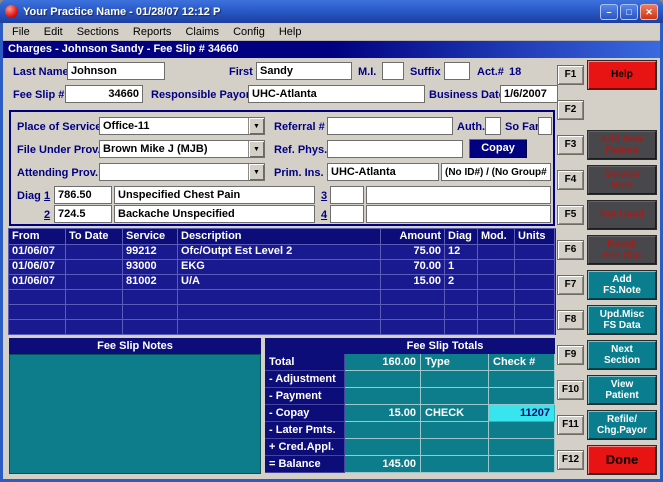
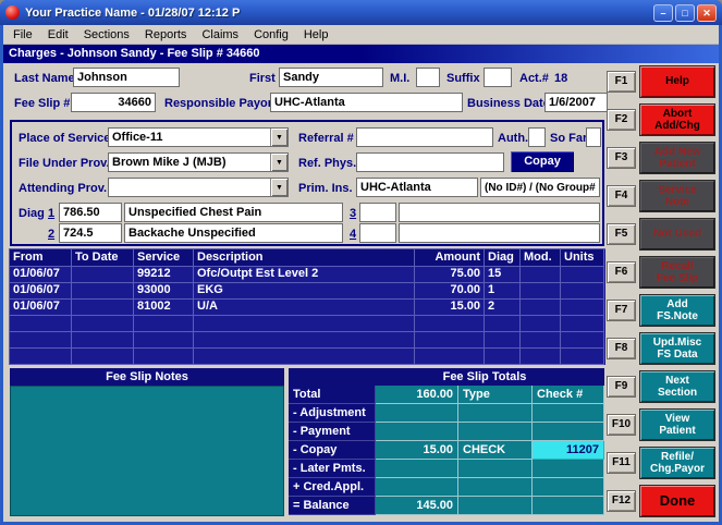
  Your Practice Name - 01/28/07 12:12 P
  –
  □
  ✕
  File
  Edit
  Sections
  Reports
  Claims
  Config
  Help
  Charges - Johnson Sandy - Fee Slip # 34660
  Last Name
  Johnson
  First
  Sandy
  M.I.
  Suffix
  Act.#
  18
  Fee Slip #
  34660
  Responsible Payo
  UHC-Atlanta
  Business Dat
  1/6/2007
  Place of Servic
  Office-11
  Referral #
  Auth.
  So Fa
  File Under Prov
  Brown Mike J (MJB)
  Ref. Phys.
  Copay
  Attending Prov.
  Prim. Ins.
  UHC-Atlanta
  (No ID#) / (No Group#
  Diag
  1
  786.50
  Unspecified Chest Pain
  3
  2
  724.5
  Backache Unspecified
  4
  From
  To Date
  Service
  Description
  Amount
  Diag
  Mod.
  Units
  01/06/07
  99212
  Ofc/Outpt Est Level 2
  75.00
- 12
+ 15
  01/06/07
  93000
  EKG
  70.00
  1
  01/06/07
  81002
  U/A
  15.00
  2
  Fee Slip Notes
  Fee Slip Totals
  Total
  160.00
  Type
  Check #
  - Adjustment
  - Payment
  - Copay
  15.00
  CHECK
  11207
  - Later Pmts.
  + Cred.Appl.
  = Balance
  145.00
  F1
  Help
  F2
+ Abort
+ Add/Chg
  F3
  Add New
  Patient
  F4
  Service
  Note
  F5
  Not Used
  F6
  Recall
  Fee Slip
  F7
  Add
  FS.Note
  F8
  Upd.Misc
  FS Data
  F9
  Next
  Section
  F10
  View
  Patient
  F11
  Refile/
  Chg.Payor
  F12
  Done
